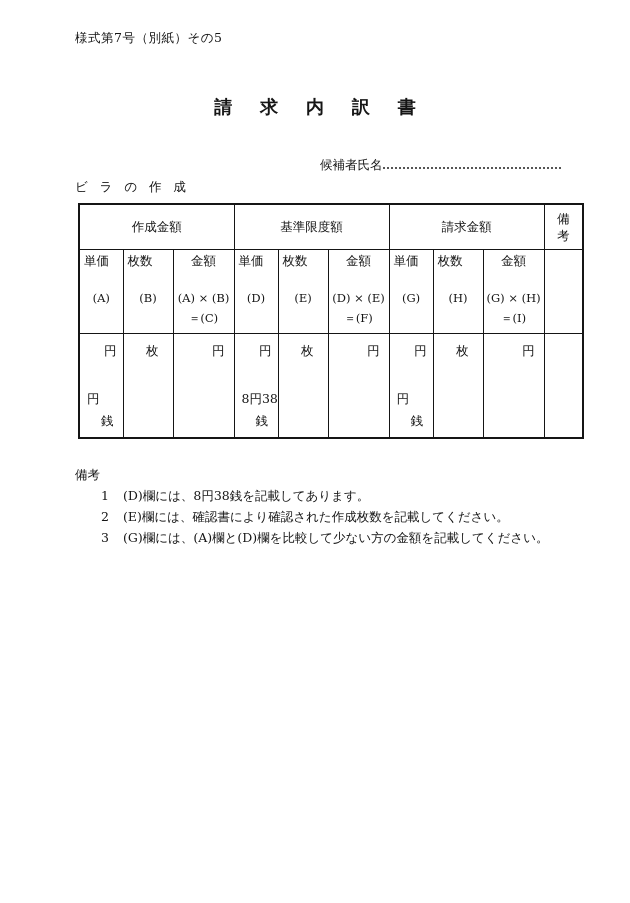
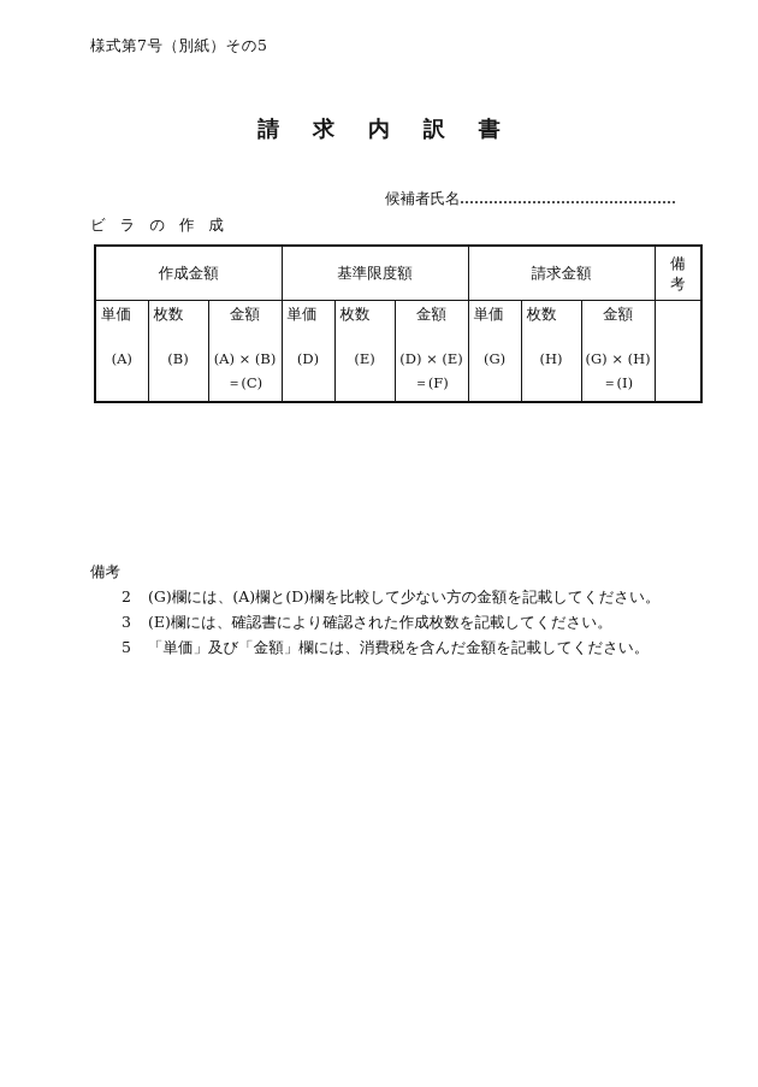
  様式第7号（別紙）その5
  請求内訳書
  候補者氏名
  ビラの作成
  作成金額	基準限度額	請求金額	備 考
  単価 (A)	枚数 (B)	金額 (A) × (B) ＝(C)	単価 (D)	枚数 (E)	金額 (D) × (E) ＝(F)	単価 (G)	枚数 (H)	金額 (G) × (H) ＝(I)
- 円 円銭	枚	円	円 8円38銭	枚	円	円 円銭	枚	円
  備考
- 1
- (D)欄には、8円38銭を記載してあります。
  2
- (E)欄には、確認書により確認された作成枚数を記載してください。
+ (G)欄には、(A)欄と(D)欄を比較して少ない方の金額を記載してください。
  3
- (G)欄には、(A)欄と(D)欄を比較して少ない方の金額を記載してください。
+ (E)欄には、確認書により確認された作成枚数を記載してください。
+ 5
+ 「単価」及び「金額」欄には、消費税を含んだ金額を記載してください。
